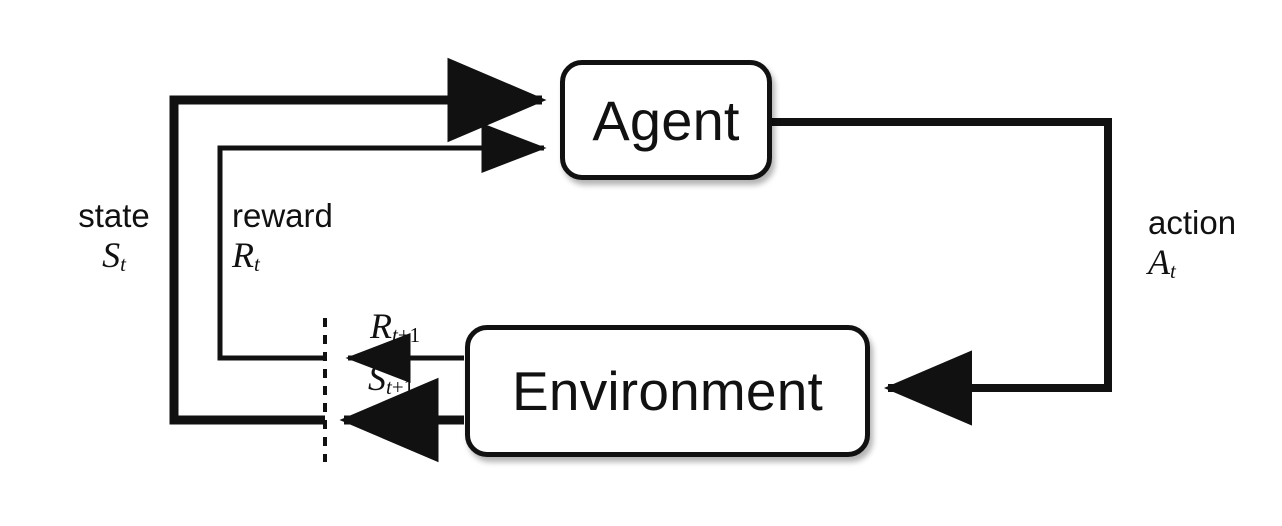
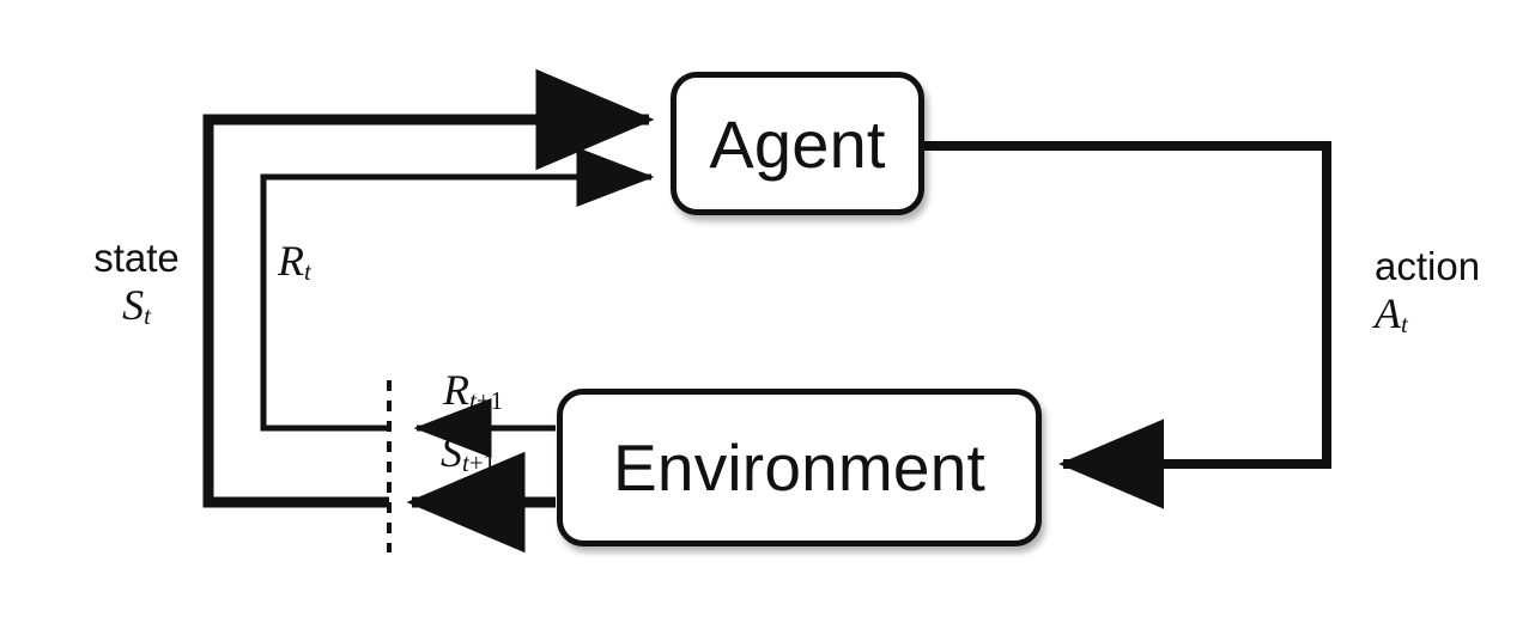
  Agent
  Environment
  state
  St
- reward
  Rt
  action
  At
  Rt+1
  St+1
